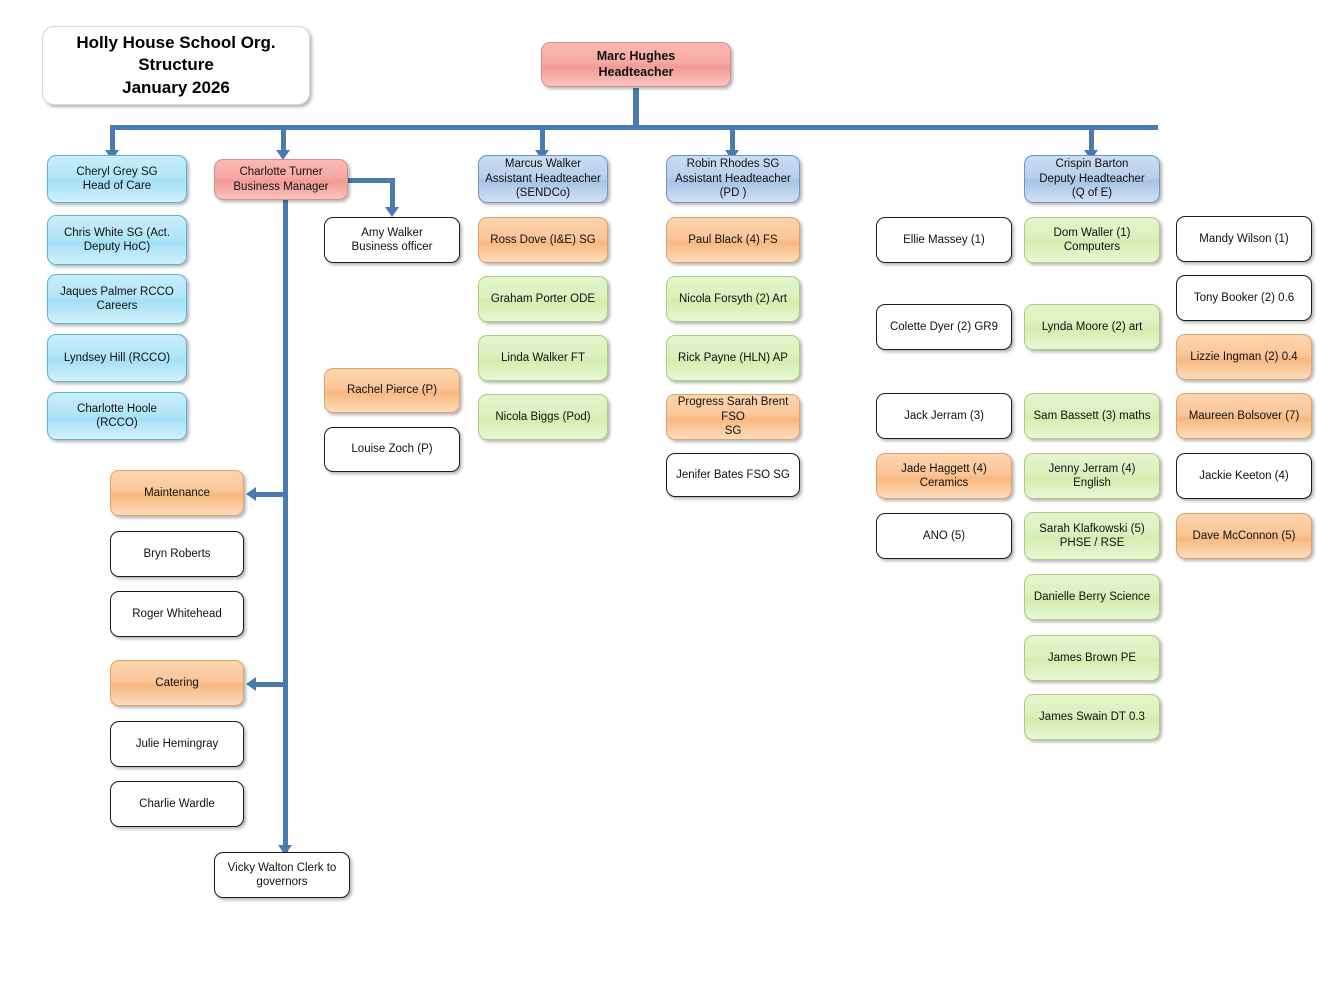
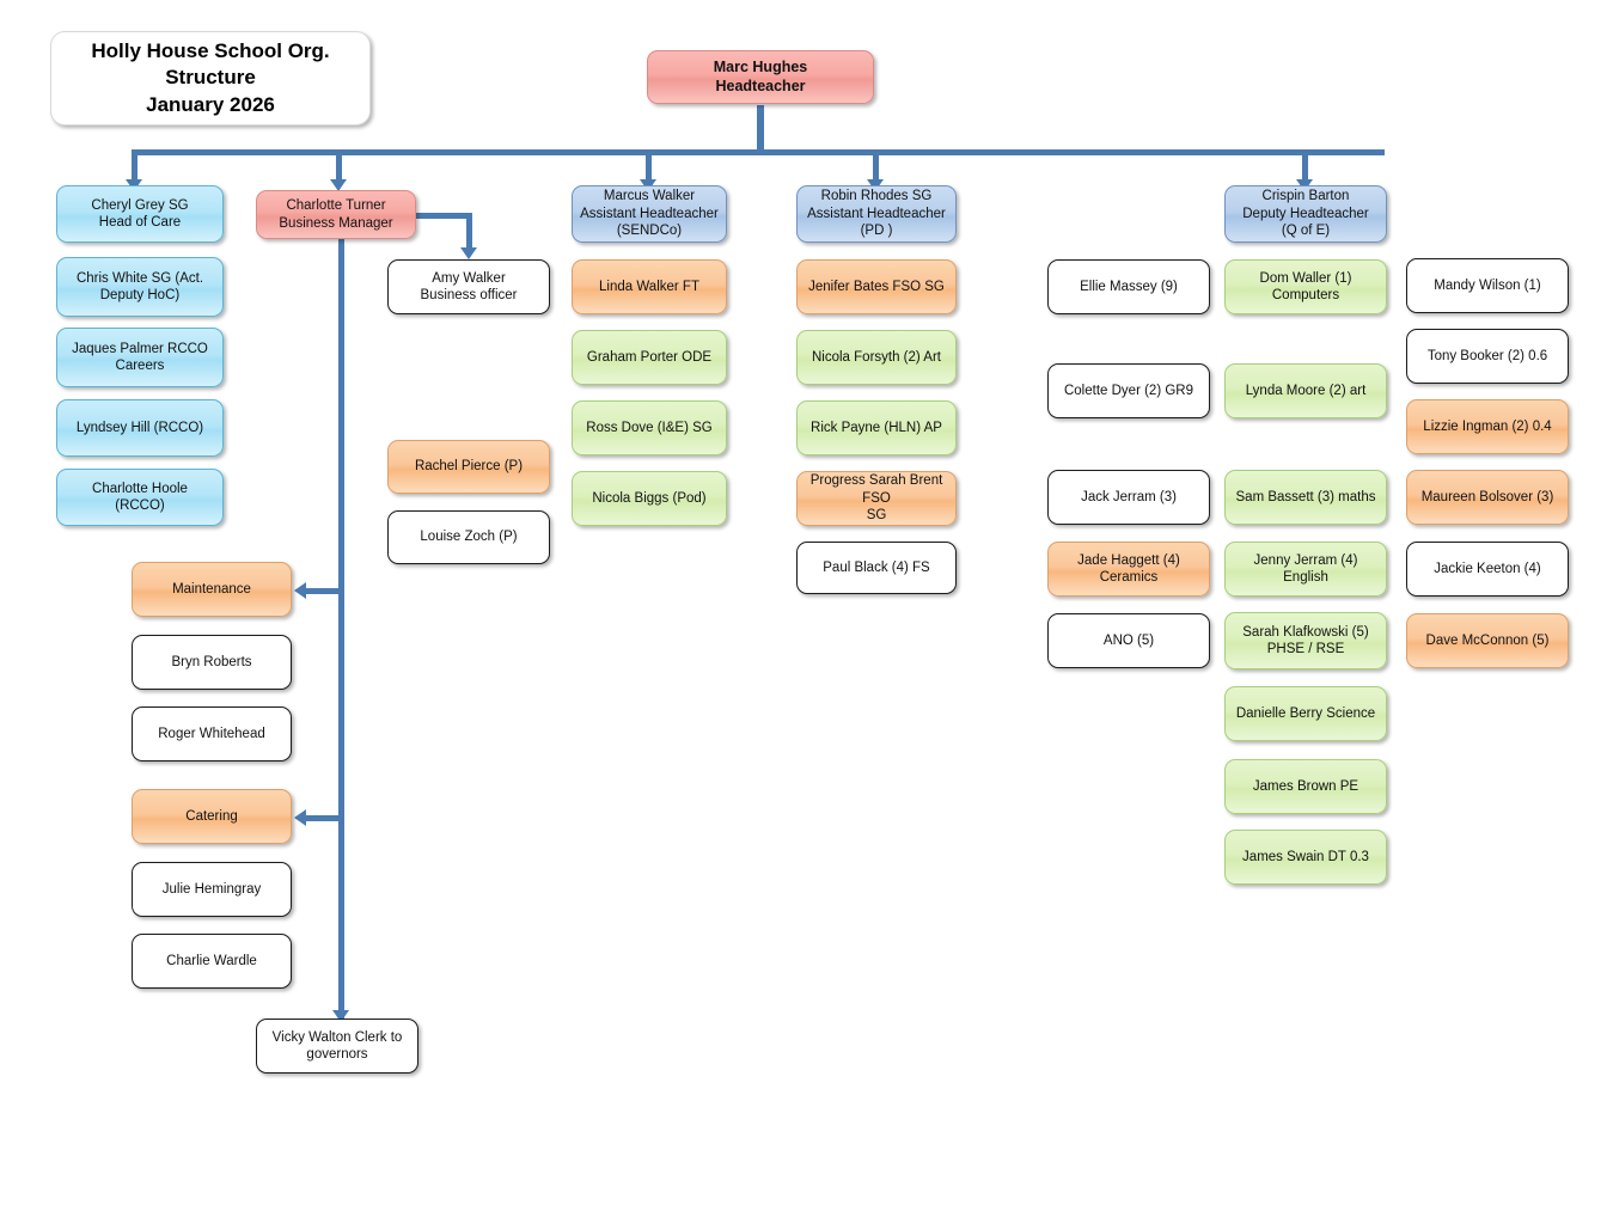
  Holly House School Org.
  Structure
  January 2026
  Marc Hughes
  Headteacher
  Cheryl Grey SG
  Head of Care
  Chris White SG (Act.
  Deputy HoC)
  Jaques Palmer RCCO
  Careers
  Lyndsey Hill (RCCO)
  Charlotte Hoole
  (RCCO)
  Charlotte Turner
  Business Manager
  Amy Walker
  Business officer
  Rachel Pierce (P)
  Louise Zoch (P)
  Maintenance
  Bryn Roberts
  Roger Whitehead
  Catering
  Julie Hemingray
  Charlie Wardle
  Vicky Walton Clerk to
  governors
  Marcus Walker
  Assistant Headteacher
  (SENDCo)
- Ross Dove (I&E) SG
+ Linda Walker FT
  Graham Porter ODE
- Linda Walker FT
+ Ross Dove (I&E) SG
  Nicola Biggs (Pod)
  Robin Rhodes SG
  Assistant Headteacher
  (PD )
- Paul Black (4) FS
+ Jenifer Bates FSO SG
  Nicola Forsyth (2) Art
  Rick Payne (HLN) AP
  Progress Sarah Brent FSO
  SG
- Jenifer Bates FSO SG
+ Paul Black (4) FS
  Crispin Barton
  Deputy Headteacher
  (Q of E)
- Ellie Massey (1)
+ Ellie Massey (9)
  Colette Dyer (2) GR9
  Jack Jerram (3)
  Jade Haggett (4) Ceramics
  ANO (5)
  Dom Waller (1) Computers
  Lynda Moore (2) art
  Sam Bassett (3) maths
  Jenny Jerram (4) English
  Sarah Klafkowski (5)
  PHSE / RSE
  Danielle Berry Science
  James Brown PE
  James Swain DT 0.3
  Mandy Wilson (1)
  Tony Booker (2) 0.6
  Lizzie Ingman (2) 0.4
- Maureen Bolsover (7)
+ Maureen Bolsover (3)
  Jackie Keeton (4)
  Dave McConnon (5)
